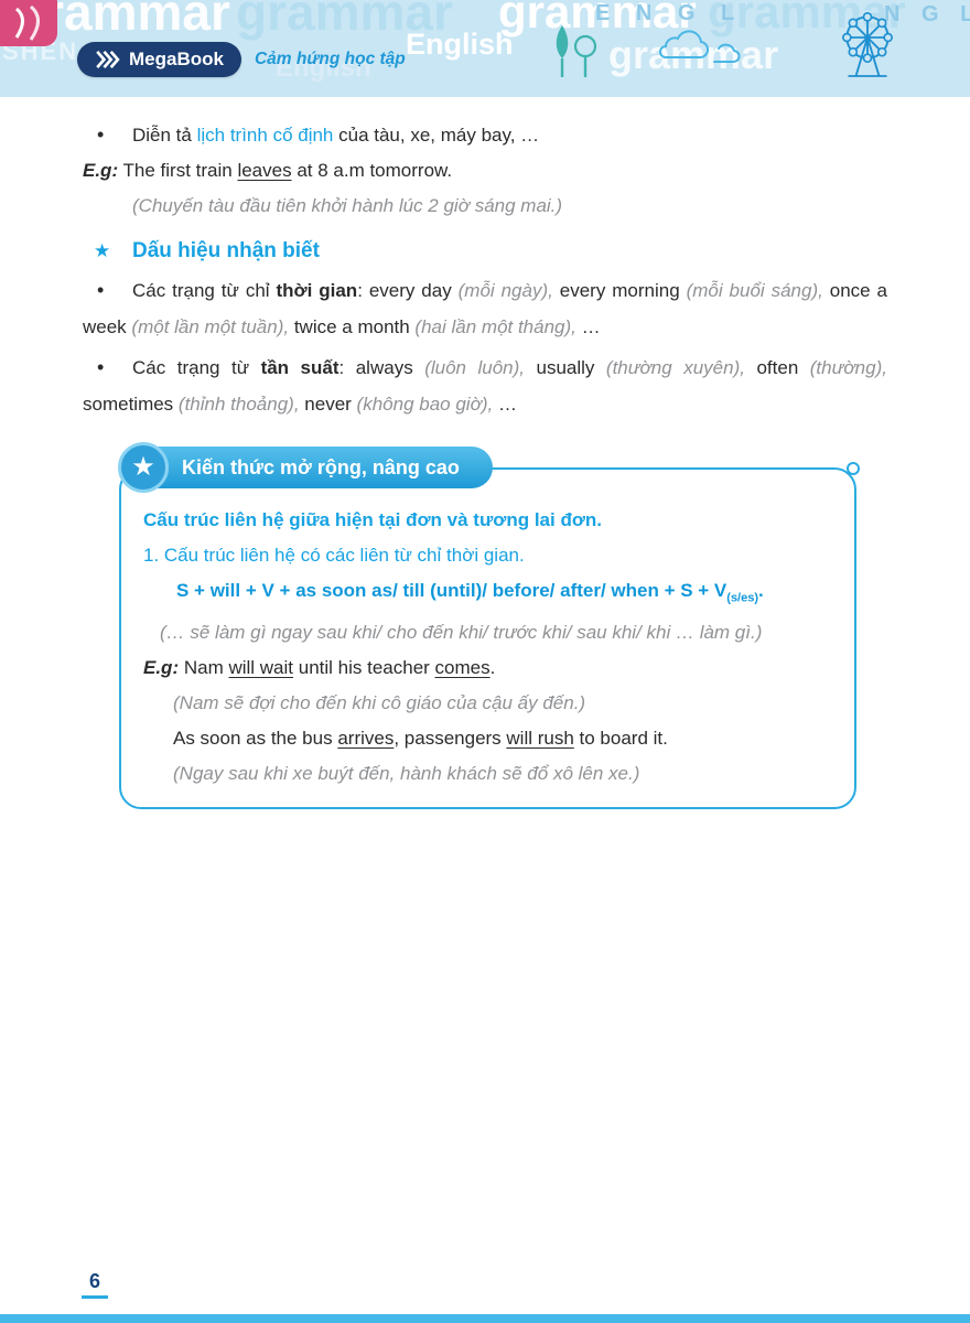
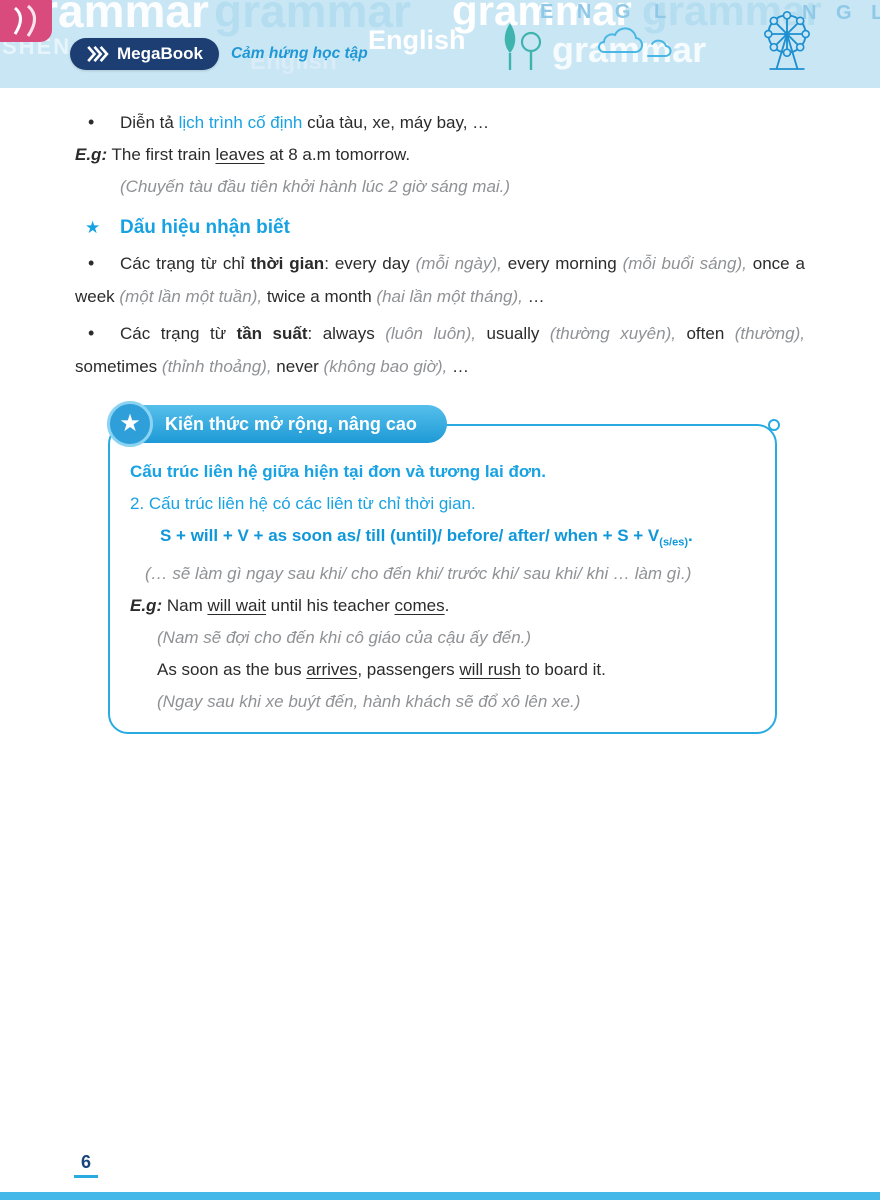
  ammar
  grammar
  grammar
  grammar
  E N G L
  English
  grammar
  SHEN
  English
  MegaBook
  Cảm hứng học tập
  • Diễn tả lịch trình cố định của tàu, xe, máy bay, …
  E.g: The first train leaves at 8 a.m tomorrow.
  (Chuyến tàu đầu tiên khởi hành lúc 2 giờ sáng mai.)
  ★ Dấu hiệu nhận biết
  • Các trạng từ chỉ thời gian: every day (mỗi ngày), every morning (mỗi buổi sáng), once a week (một lần một tuần), twice a month (hai lần một tháng), …
  • Các trạng từ tần suất: always (luôn luôn), usually (thường xuyên), often (thường), sometimes (thỉnh thoảng), never (không bao giờ), …
  ★
  Kiến thức mở rộng, nâng cao
  Cấu trúc liên hệ giữa hiện tại đơn và tương lai đơn.
- 1. Cấu trúc liên hệ có các liên từ chỉ thời gian.
+ 2. Cấu trúc liên hệ có các liên từ chỉ thời gian.
  S + will + V + as soon as/ till (until)/ before/ after/ when + S + V(s/es).
  (… sẽ làm gì ngay sau khi/ cho đến khi/ trước khi/ sau khi/ khi … làm gì.)
  E.g: Nam will wait until his teacher comes.
  (Nam sẽ đợi cho đến khi cô giáo của cậu ấy đến.)
  As soon as the bus arrives, passengers will rush to board it.
  (Ngay sau khi xe buýt đến, hành khách sẽ đổ xô lên xe.)
  6
